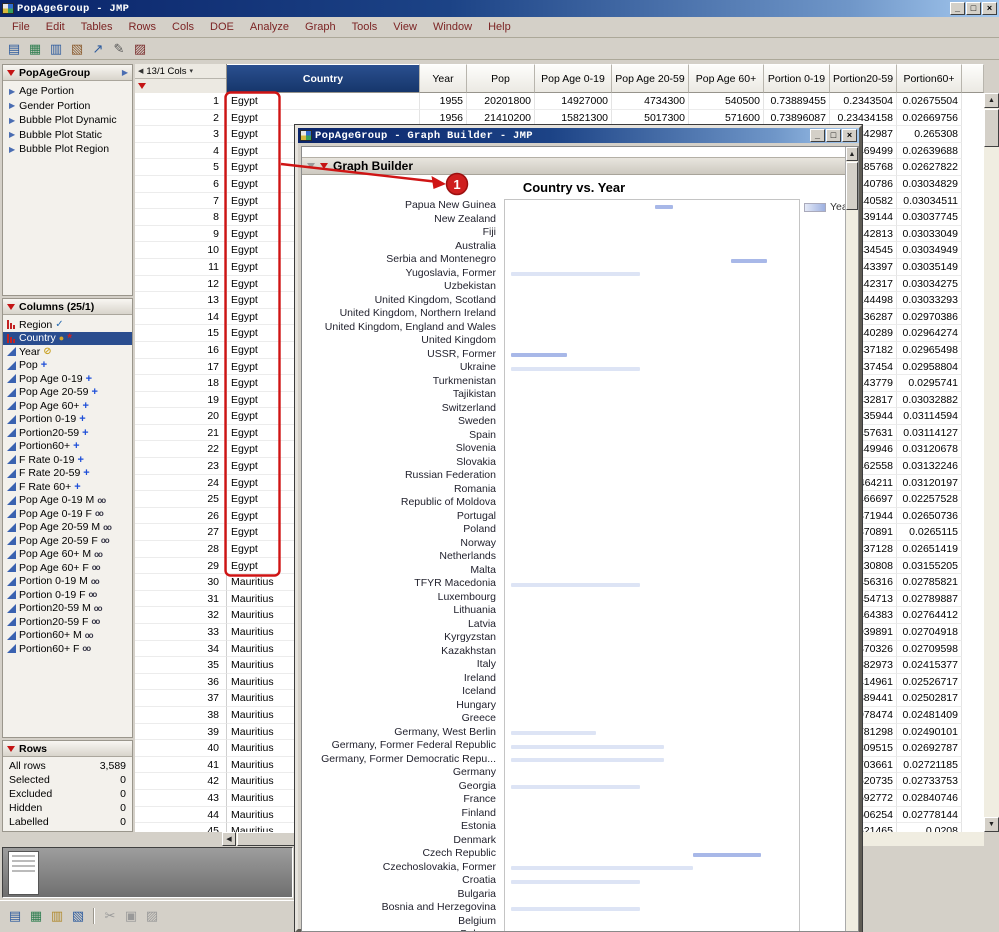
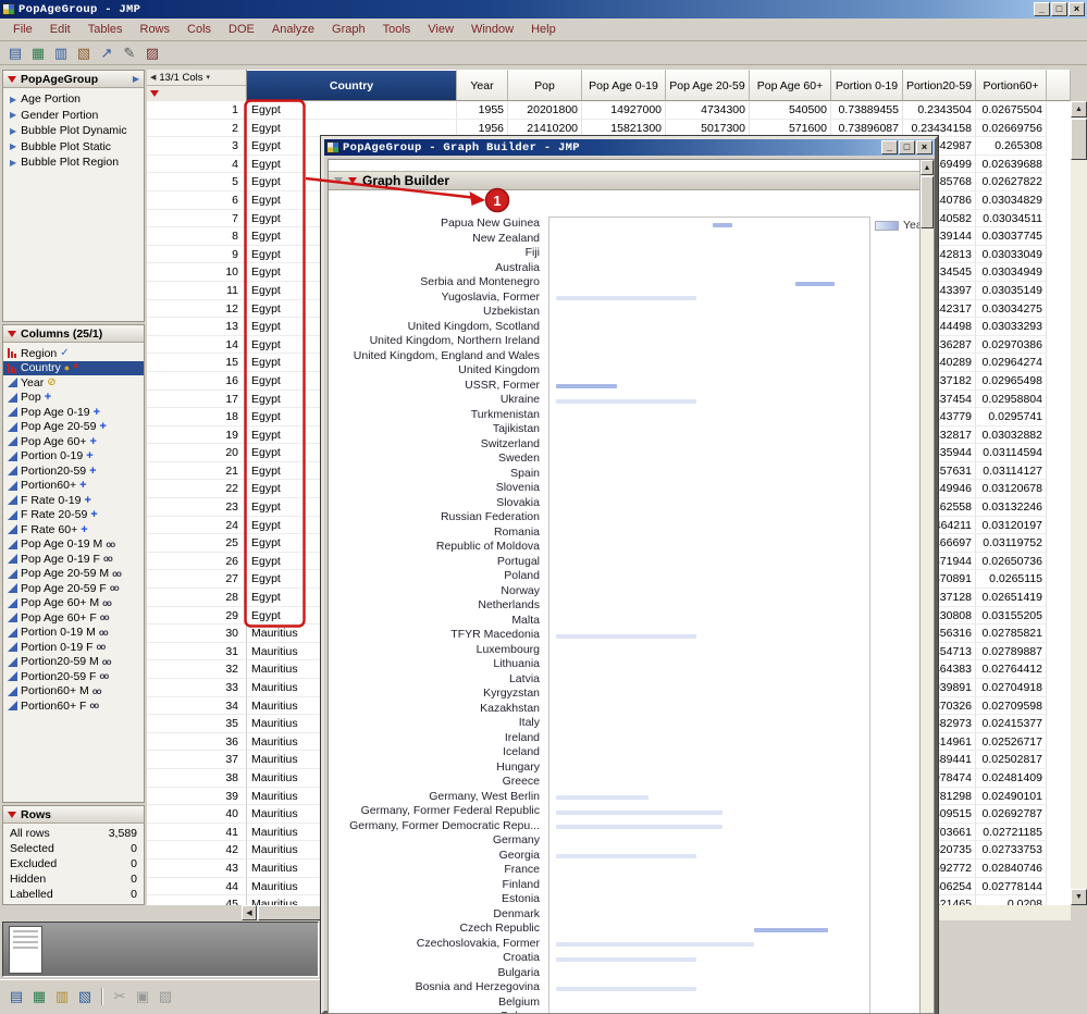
  PopAgeGroup - JMP
  _
  □
  ×
  File
  Edit
  Tables
  Rows
  Cols
  DOE
  Analyze
  Graph
  Tools
  View
  Window
  Help
  ▤
  ▦
  ▥
  ▧
  ↗
  ✎
  ▨
  PopAgeGroup
  ▶
  ▶
  Age Portion
  ▶
  Gender Portion
  ▶
  Bubble Plot Dynamic
  ▶
  Bubble Plot Static
  ▶
  Bubble Plot Region
  Columns (25/1)
  Region
  ✓
  Country
  ●
  *
  Year
  ⊘
  Pop
  +
  Pop Age 0-19
  +
  Pop Age 20-59
  +
  Pop Age 60+
  +
  Portion 0-19
  +
  Portion20-59
  +
  Portion60+
  +
  F Rate 0-19
  +
  F Rate 20-59
  +
  F Rate 60+
  +
  Pop Age 0-19 M
  oo
  Pop Age 0-19 F
  oo
  Pop Age 20-59 M
  oo
  Pop Age 20-59 F
  oo
  Pop Age 60+ M
  oo
  Pop Age 60+ F
  oo
  Portion 0-19 M
  oo
  Portion 0-19 F
  oo
  Portion20-59 M
  oo
  Portion20-59 F
  oo
  Portion60+ M
  oo
  Portion60+ F
  oo
  Rows
  All rows
  3,589
  Selected
  0
  Excluded
  0
  Hidden
  0
  Labelled
  0
  13/1 Cols
  Country
  Year
  Pop
  Pop Age 0-19
  Pop Age 20-59
  Pop Age 60+
  Portion 0-19
  Portion20-59
  Portion60+
  1
  Egypt
  1955
  20201800
  14927000
  4734300
  540500
  0.73889455
  0.2343504
  0.02675504
  2
  Egypt
  1956
  21410200
  15821300
  5017300
  571600
  0.73896087
  0.23434158
  0.02669756
  3
  Egypt
  42987
  0.265308
  4
  Egypt
  69499
  0.02639688
  5
  Egypt
  85768
  0.02627822
  6
  Egypt
  40786
  0.03034829
  7
  Egypt
  40582
  0.03034511
  8
  Egypt
  39144
  0.03037745
  9
  Egypt
  42813
  0.03033049
  10
  Egypt
  34545
  0.03034949
  11
  Egypt
  43397
  0.03035149
  12
  Egypt
  42317
  0.03034275
  13
  Egypt
  44498
  0.03033293
  14
  Egypt
  36287
  0.02970386
  15
  Egypt
  40289
  0.02964274
  16
  Egypt
  37182
  0.02965498
  17
  Egypt
  37454
  0.02958804
  18
  Egypt
  43779
  0.0295741
  19
  Egypt
  32817
  0.03032882
  20
  Egypt
  35944
  0.03114594
  21
  Egypt
  57631
  0.03114127
  22
  Egypt
  49946
  0.03120678
  23
  Egypt
  62558
  0.03132246
  24
  Egypt
  64211
  0.03120197
  25
  Egypt
  66697
- 0.02257528
+ 0.03119752
  26
  Egypt
  71944
  0.02650736
  27
  Egypt
  70891
  0.0265115
  28
  Egypt
  37128
  0.02651419
  29
  Egypt
  30808
  0.03155205
  30
  Mauritius
  56316
  0.02785821
  31
  Mauritius
  54713
  0.02789887
  32
  Mauritius
  64383
  0.02764412
  33
  Mauritius
  39891
  0.02704918
  34
  Mauritius
  70326
  0.02709598
  35
  Mauritius
  82973
  0.02415377
  36
  Mauritius
  14961
  0.02526717
  37
  Mauritius
  89441
  0.02502817
  38
  Mauritius
  78474
  0.02481409
  39
  Mauritius
  81298
  0.02490101
  40
  Mauritius
  09515
  0.02692787
  41
  Mauritius
  03661
  0.02721185
  42
  Mauritius
  20735
  0.02733753
  43
  Mauritius
  92772
  0.02840746
  44
  Mauritius
  06254
  0.02778144
  45
  ▤
  ▦
  ▥
  ▧
  ✂
  ▣
  ▨
  PopAgeGroup - Graph Builder - JMP
  _
  □
  ×
  Graph Builder
- Country vs. Year
  Papua New Guinea
  New Zealand
  Fiji
  Australia
  Serbia and Montenegro
  Yugoslavia, Former
  Uzbekistan
  United Kingdom, Scotland
  United Kingdom, Northern Ireland
  United Kingdom, England and Wales
  United Kingdom
  USSR, Former
  Ukraine
  Turkmenistan
  Tajikistan
  Switzerland
  Sweden
  Spain
  Slovenia
  Slovakia
  Russian Federation
  Romania
  Republic of Moldova
  Portugal
  Poland
  Norway
  Netherlands
  Malta
  TFYR Macedonia
  Luxembourg
  Lithuania
  Latvia
  Kyrgyzstan
  Kazakhstan
  Italy
  Ireland
  Iceland
  Hungary
  Greece
  Germany, West Berlin
  Germany, Former Federal Republic
  Germany, Former Democratic Repu...
  Germany
  Georgia
  France
  Finland
  Estonia
  Denmark
  Czech Republic
  Czechoslovakia, Former
  Croatia
  Bulgaria
  Bosnia and Herzegovina
  Belgium
  1
